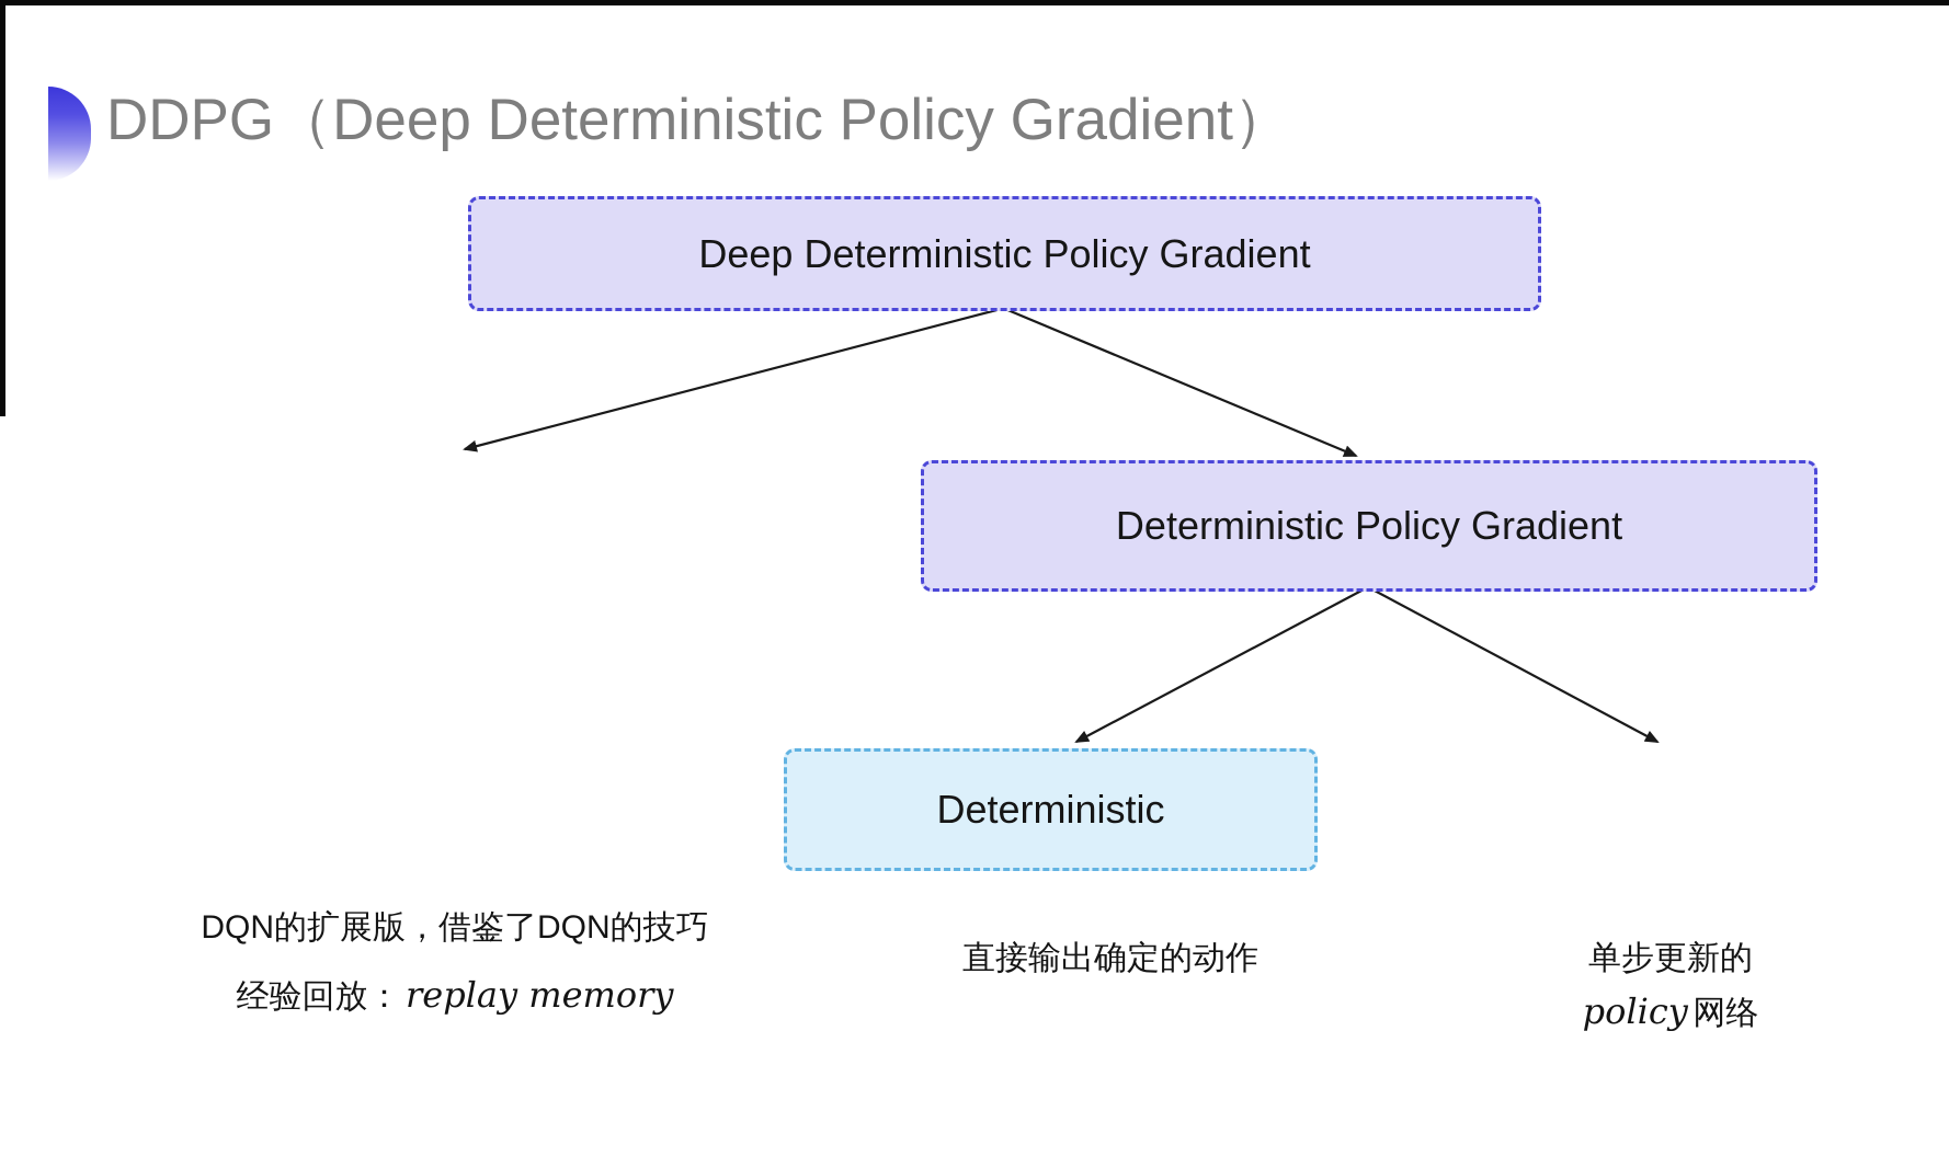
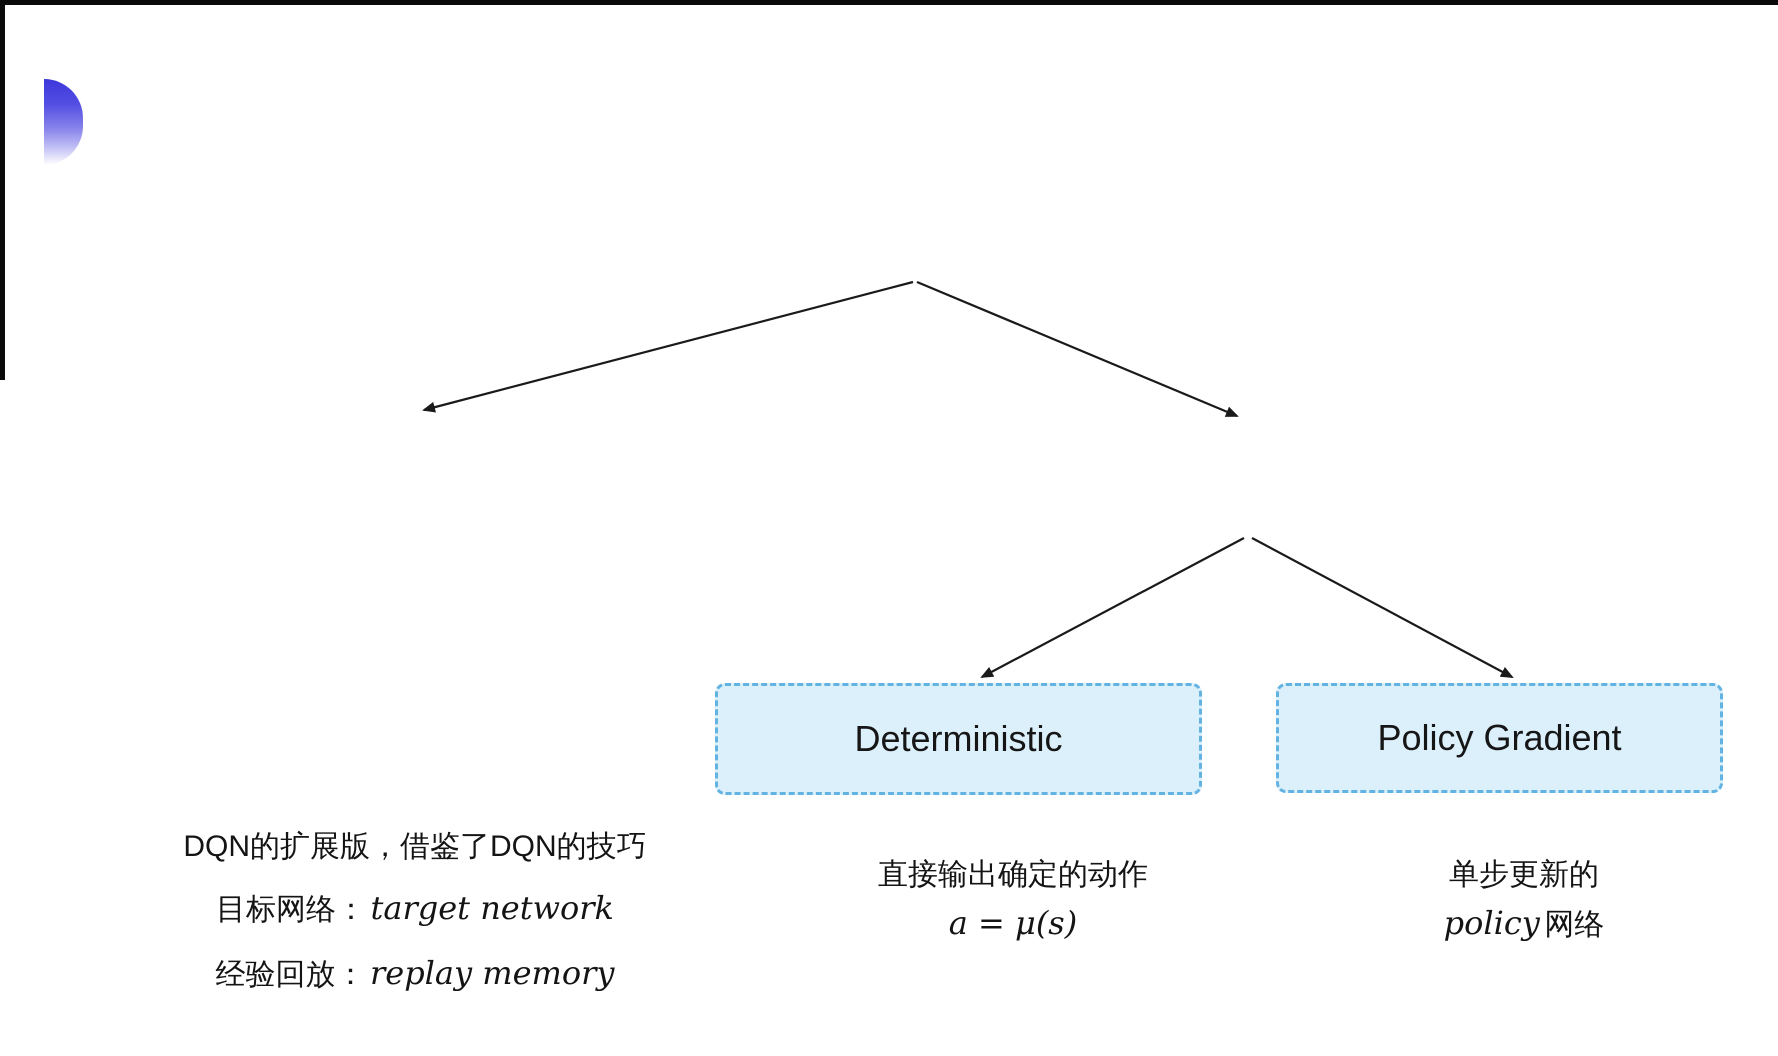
- DDPG（Deep Deterministic Policy Gradient）
- Deep Deterministic Policy Gradient
- Deterministic Policy Gradient
  Deterministic
+ Policy Gradient
  DQN的扩展版，借鉴了DQN的技巧
+ 目标网络： target network
  经验回放： replay memory
  直接输出确定的动作
+ a = μ(s)
  单步更新的
  policy 网络
